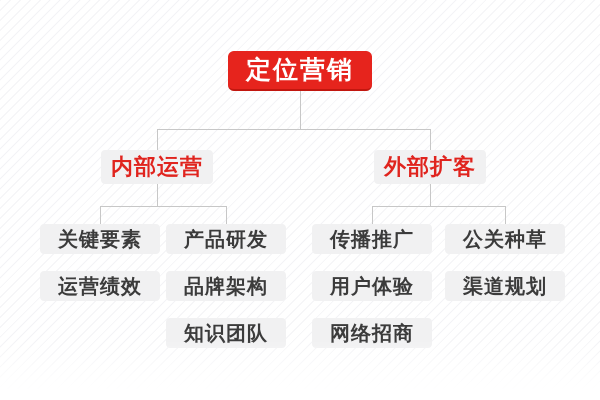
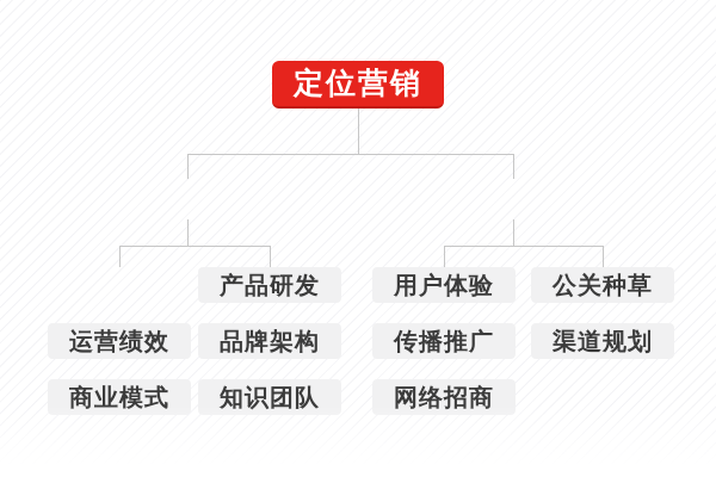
  定位营销
- 内部运营
- 外部扩客
- 关键要素
  产品研发
  运营绩效
  品牌架构
+ 商业模式
  知识团队
- 传播推广
+ 用户体验
  公关种草
- 用户体验
+ 传播推广
  渠道规划
  网络招商
